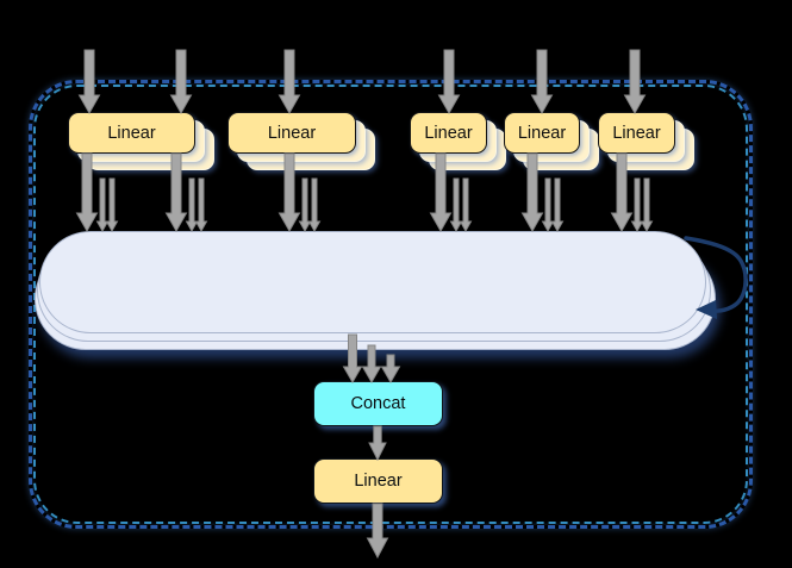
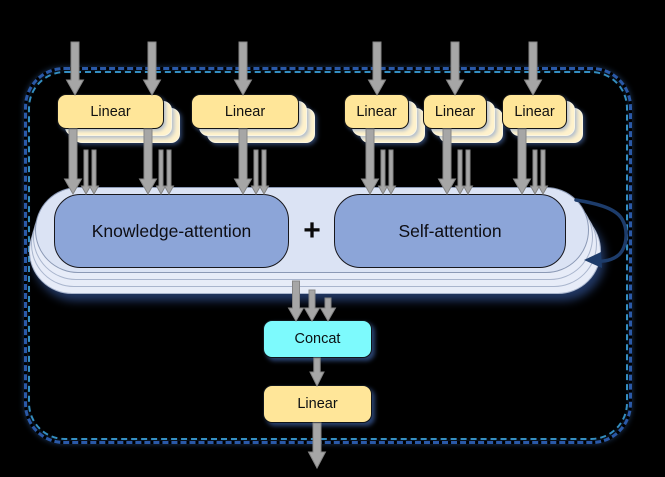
+ Knowledge-attention
+ +
+ Self-attention
  Linear
  Linear
  Linear
  Linear
  Linear
  Concat
  Linear
